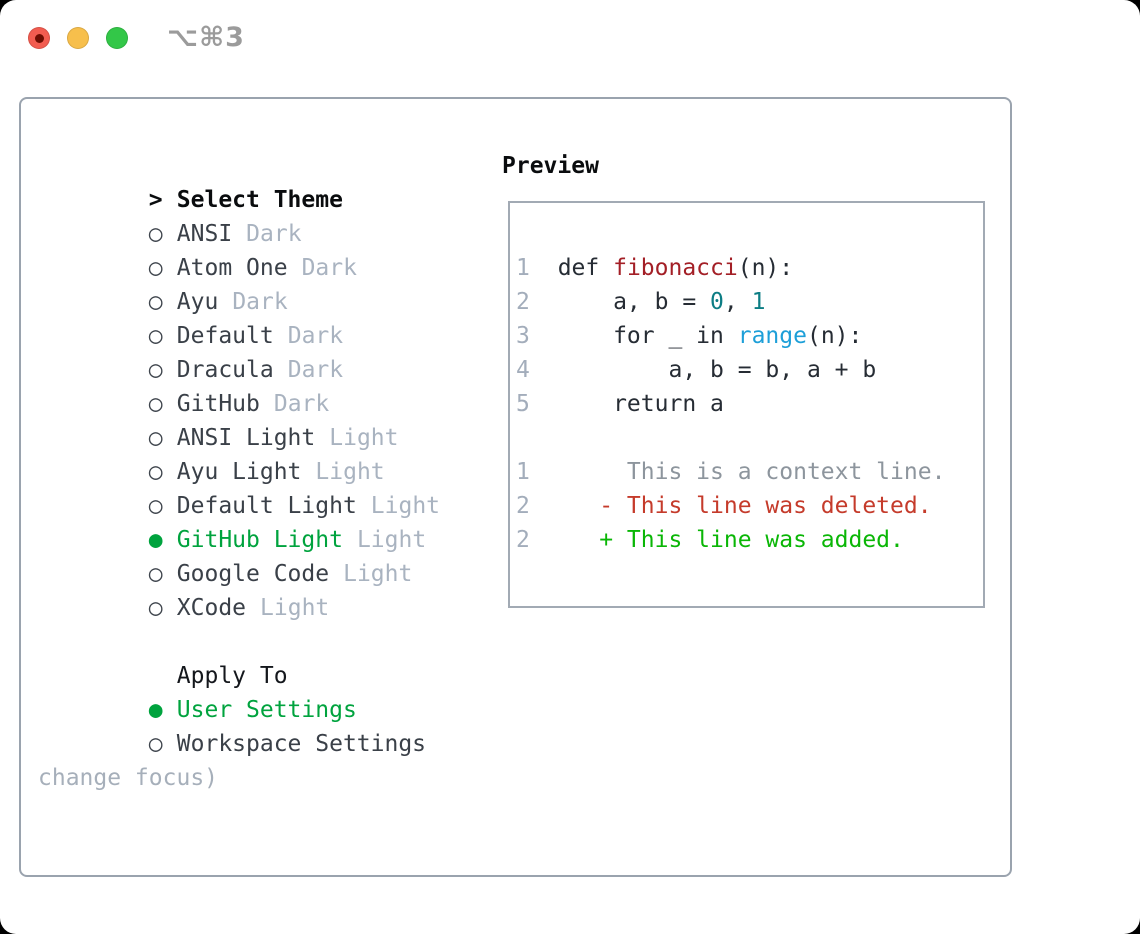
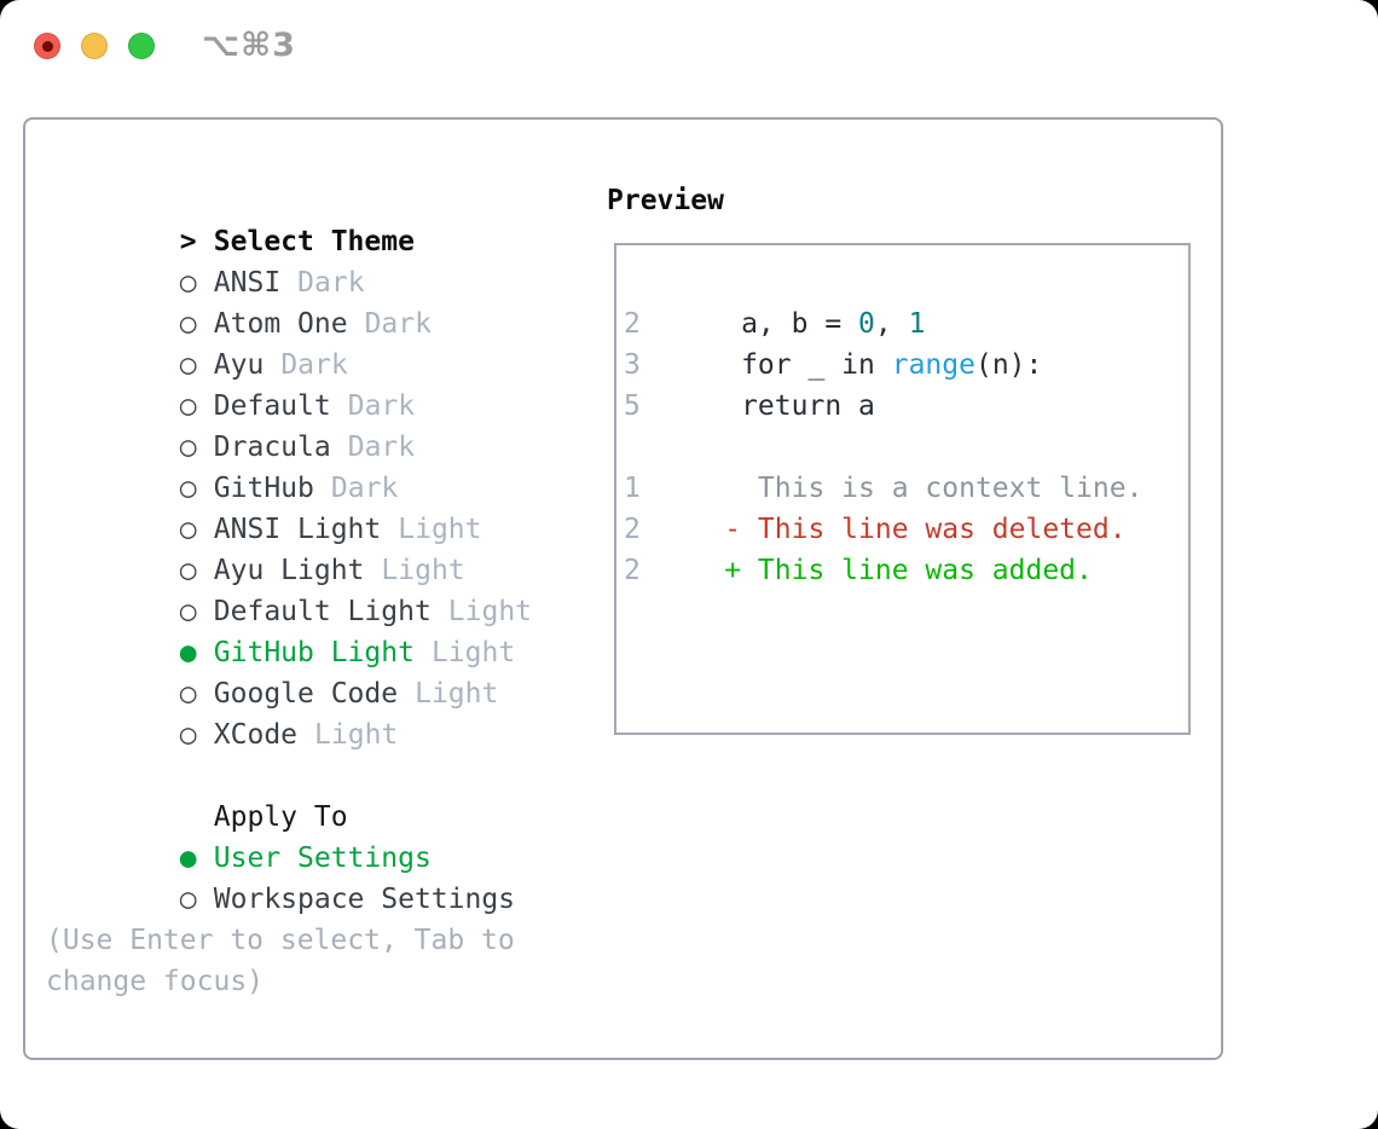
  ⌥⌘3
  > Select Theme
  ○ ANSI Dark
  ○ Atom One Dark
  ○ Ayu Dark
  ○ Default Dark
  ○ Dracula Dark
  ○ GitHub Dark
  ○ ANSI Light Light
  ○ Ayu Light Light
  ○ Default Light Light
  ● GitHub Light Light
  ○ Google Code Light
  ○ XCode Light
  Apply To
  ● User Settings
  ○ Workspace Settings
+ (Use Enter to select, Tab to
  change focus)
  Preview
- 1 def fibonacci(n):
  2 a, b = 0, 1
  3 for _ in range(n):
- 4 a, b = b, a + b
  5 return a
  1 This is a context line.
  2 - This line was deleted.
  2 + This line was added.
